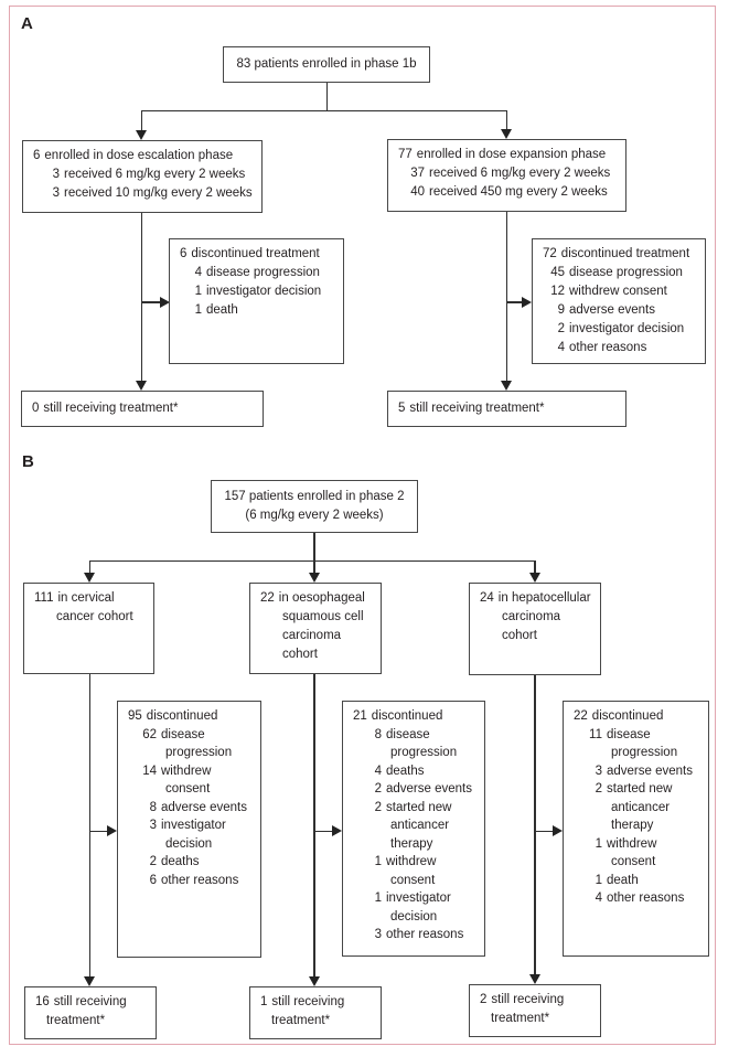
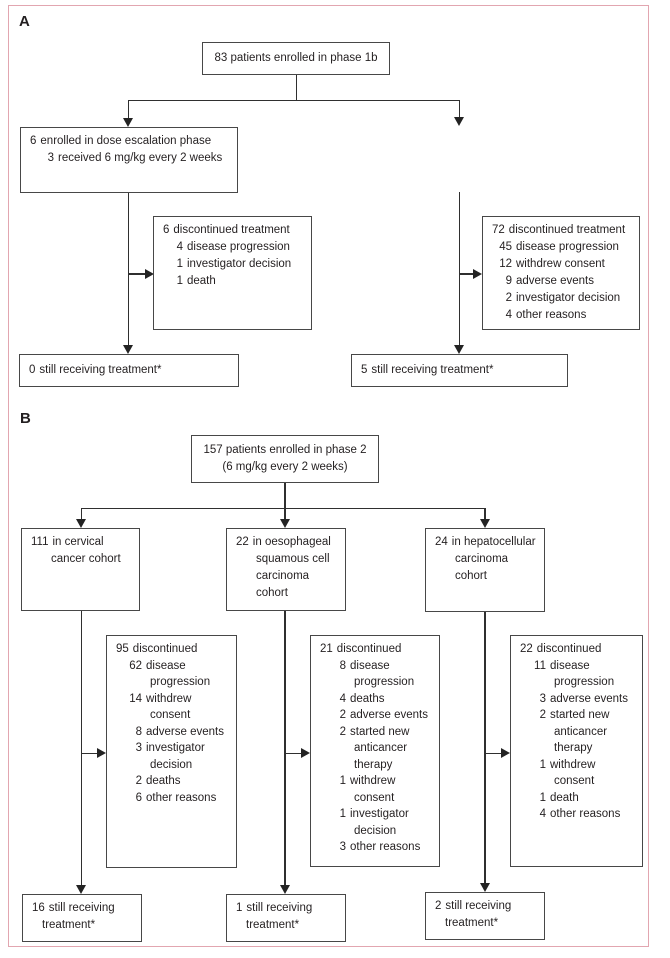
  A
  83 patients enrolled in phase 1b
  6 enrolled in dose escalation phase
  3 received 6 mg/kg every 2 weeks
- 3 received 10 mg/kg every 2 weeks
- 77 enrolled in dose expansion phase
- 37 received 6 mg/kg every 2 weeks
- 40 received 450 mg every 2 weeks
  6 discontinued treatment
  4 disease progression
  1 investigator decision
  1 death
  72 discontinued treatment
  45 disease progression
  12 withdrew consent
  9 adverse events
  2 investigator decision
  4 other reasons
  0 still receiving treatment*
  5 still receiving treatment*
  B
  157 patients enrolled in phase 2
  (6 mg/kg every 2 weeks)
  111 in cervical
  cancer cohort
  22 in oesophageal
  squamous cell
  carcinoma
  cohort
  24 in hepatocellular
  carcinoma
  cohort
  95 discontinued
  62 disease
  progression
  14 withdrew
  consent
  8 adverse events
  3 investigator
  decision
  2 deaths
  6 other reasons
  21 discontinued
  8 disease
  progression
  4 deaths
  2 adverse events
  2 started new
  anticancer
  therapy
  1 withdrew
  consent
  1 investigator
  decision
  3 other reasons
  22 discontinued
  11 disease
  progression
  3 adverse events
  2 started new
  anticancer
  therapy
  1 withdrew
  consent
  1 death
  4 other reasons
  16 still receiving
  treatment*
  1 still receiving
  treatment*
  2 still receiving
  treatment*
